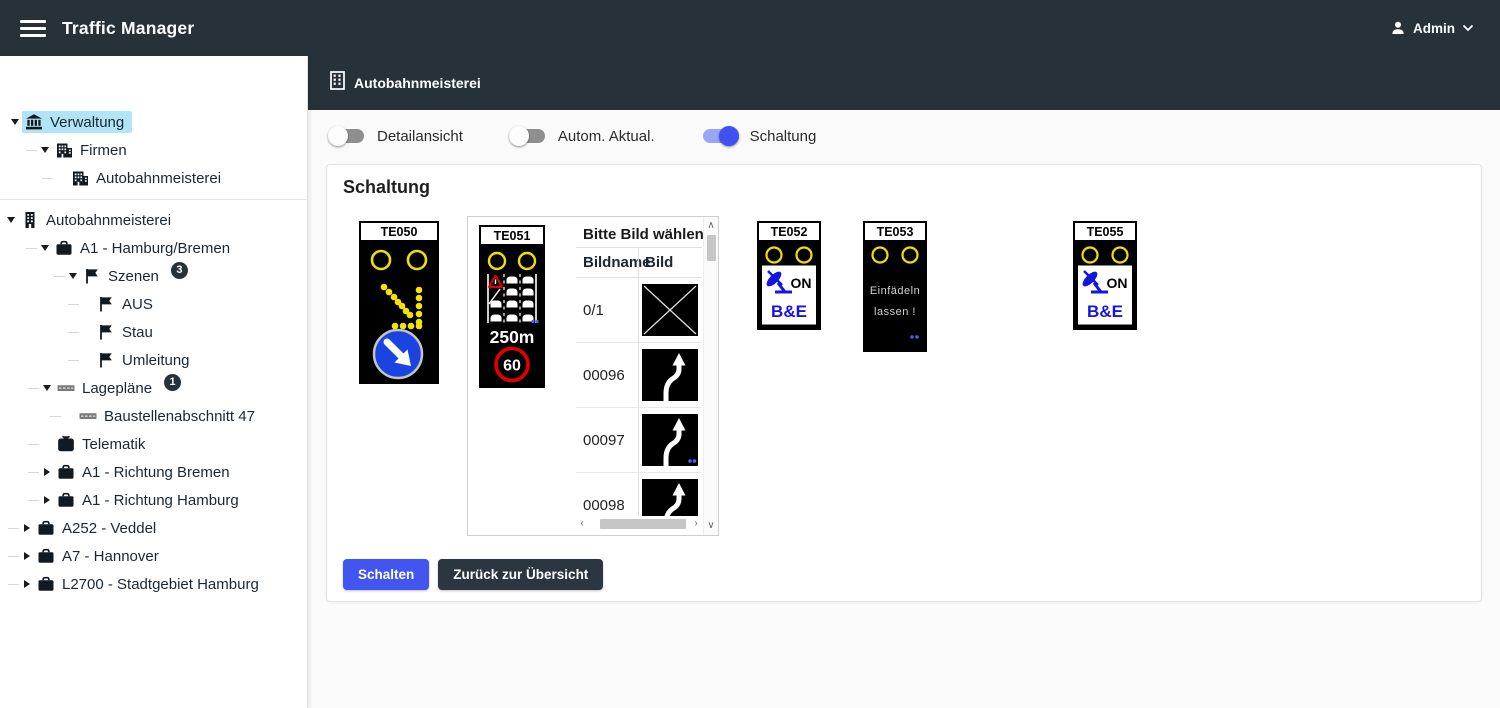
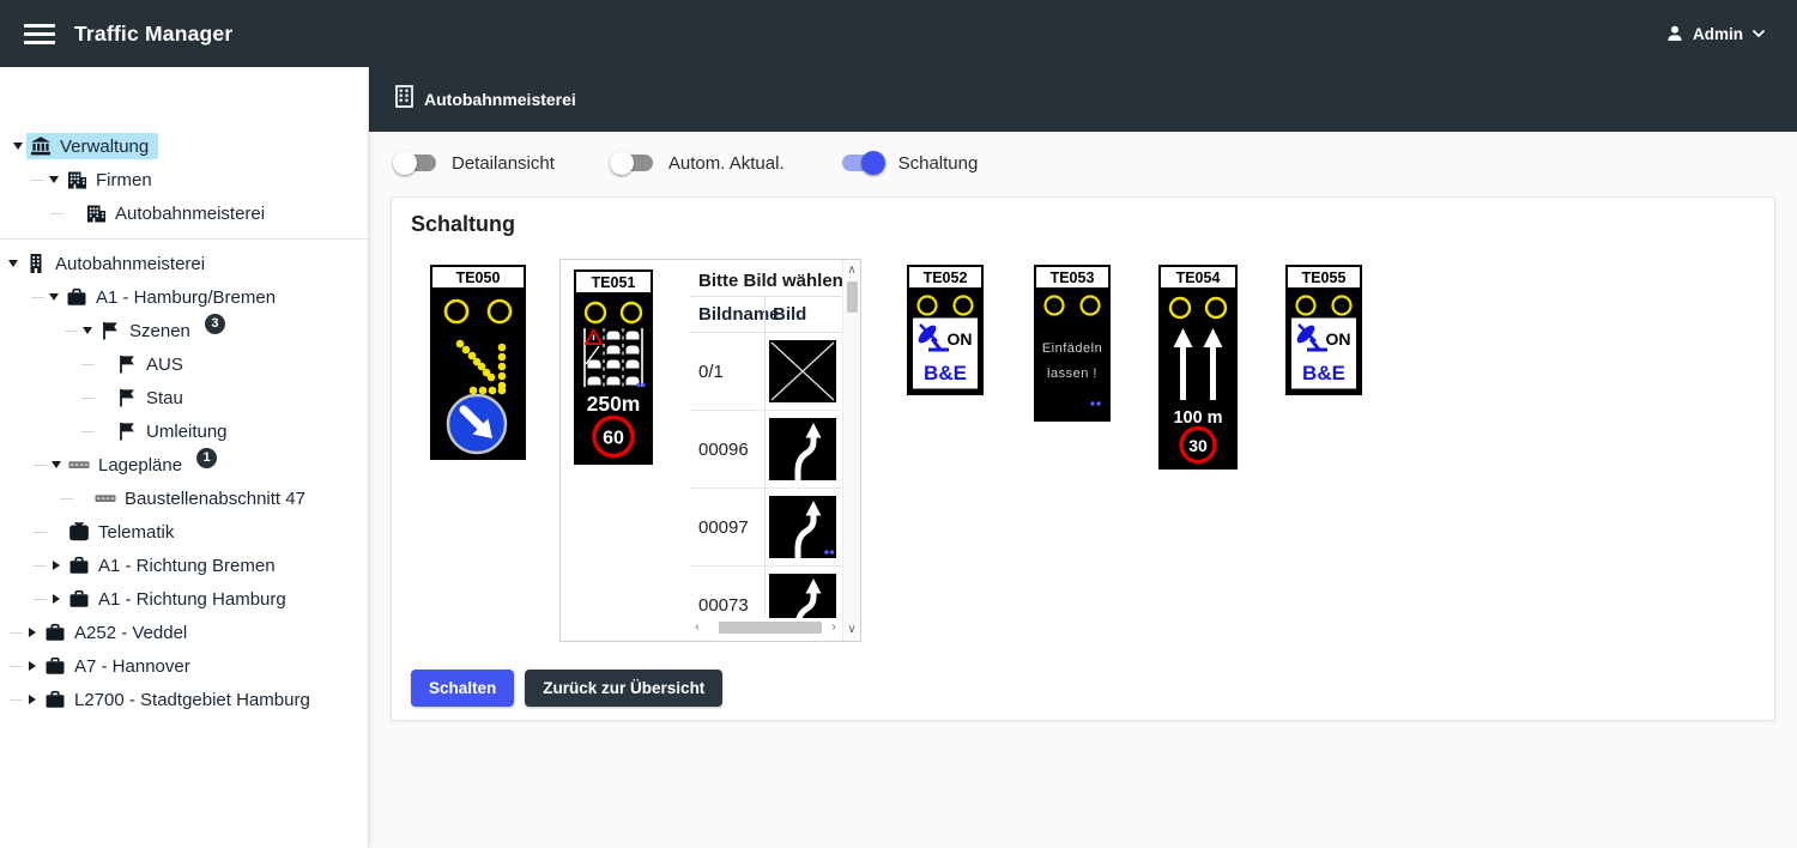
  Traffic Manager
  Admin
  Verwaltung
  Firmen
  Autobahnmeisterei
  Autobahnmeisterei
  A1 - Hamburg/Bremen
  Szenen
  3
  AUS
  Stau
  Umleitung
  Lagepläne
  1
  Baustellenabschnitt 47
  Telematik
  A1 - Richtung Bremen
  A1 - Richtung Hamburg
  A252 - Veddel
  A7 - Hannover
  L2700 - Stadtgebiet Hamburg
  Autobahnmeisterei
  Detailansicht
  Autom. Aktual.
  Schaltung
  Schaltung
  TE050
  TE051
  250m
  60
  Bitte Bild wählen
  Bildnam
  Bild
  0/1
  00096
  00097
- 00098
+ 00073
  ‹
  ›
  ∧
  ∨
  TE052
  ON
  B&E
  TE053
  Einfädeln
  lassen !
+ TE054
+ 100 m
+ 30
  TE055
  ON
  B&E
  Schalten
  Zurück zur Übersicht
